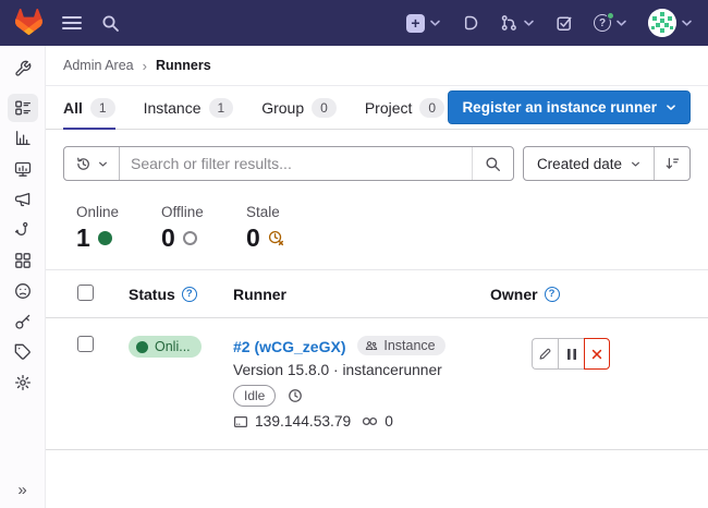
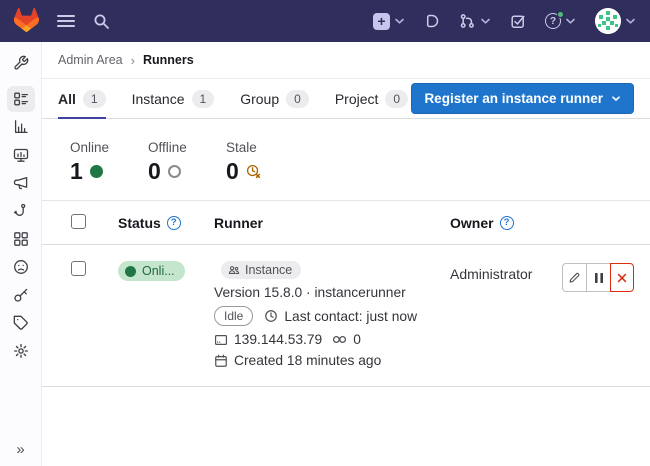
  +
  ?
  »
  Admin Area
  ›
  Runners
  All
  1
  Instance
  1
  Group
  0
  Project
  0
  Register an instance runner
- Search or filter results...
- Created date
  Online
  1
  Offline
  0
  Stale
  0
  Status
  ?
  Runner
  Owner
  ?
  Onli...
- #2 (wCG_zeGX)
  Instance
  Version 15.8.0 · instancerunner
  Idle
+ Last contact: just now
  139.144.53.79
  0
+ Created 18 minutes ago
+ Administrator
